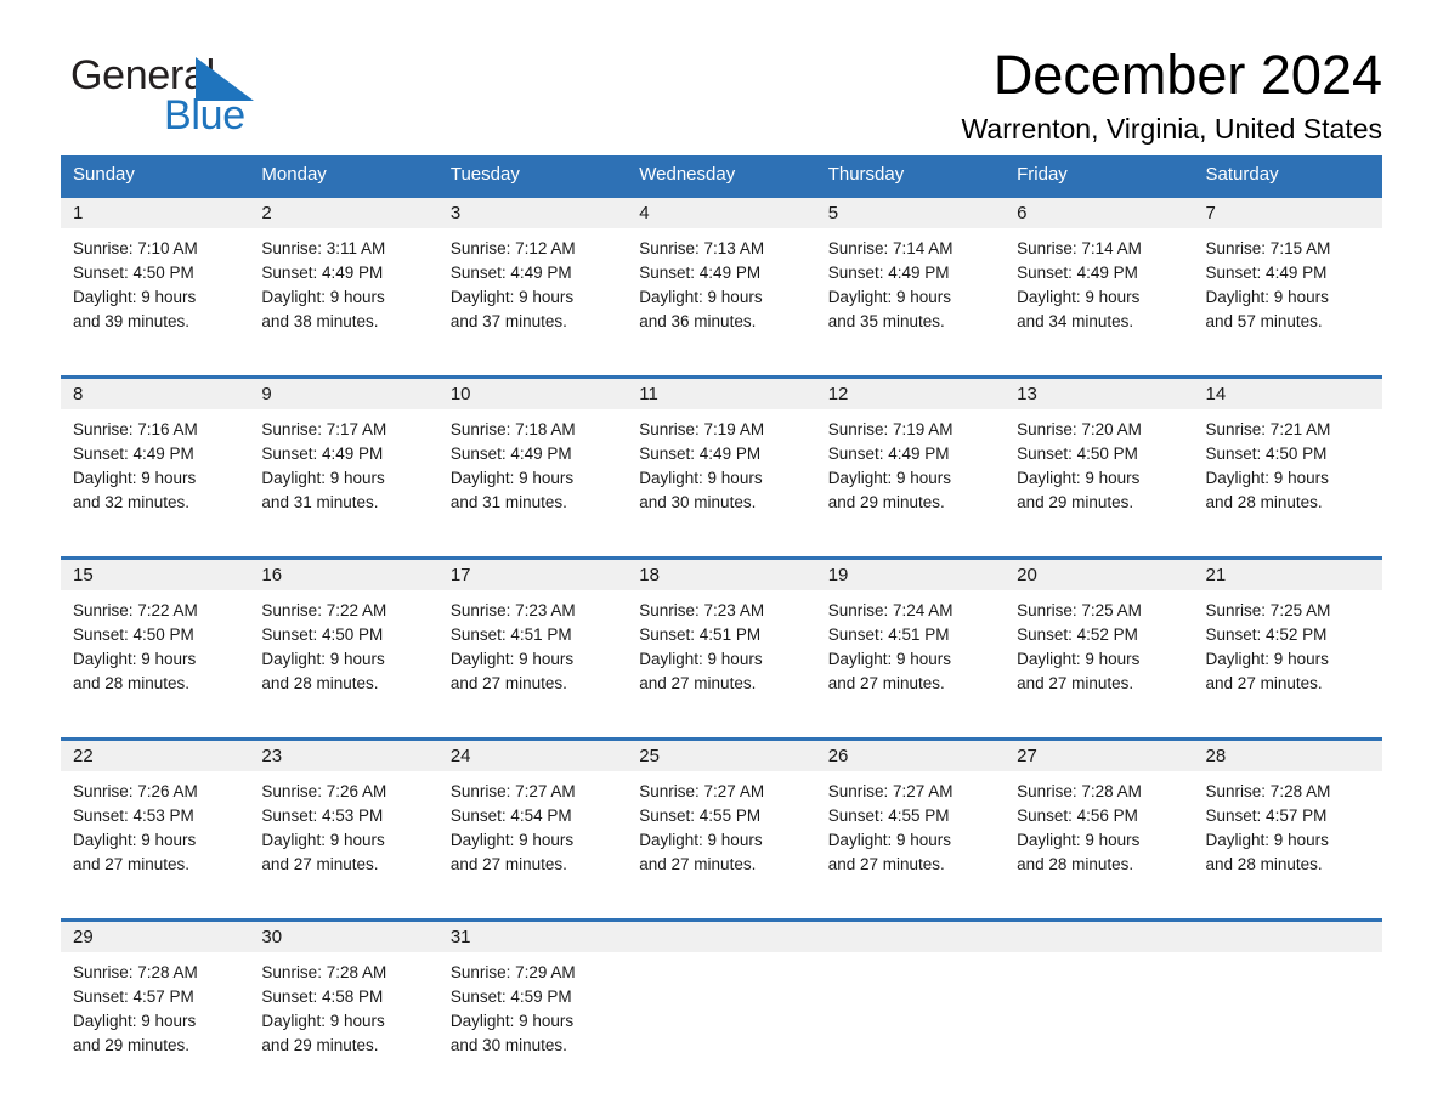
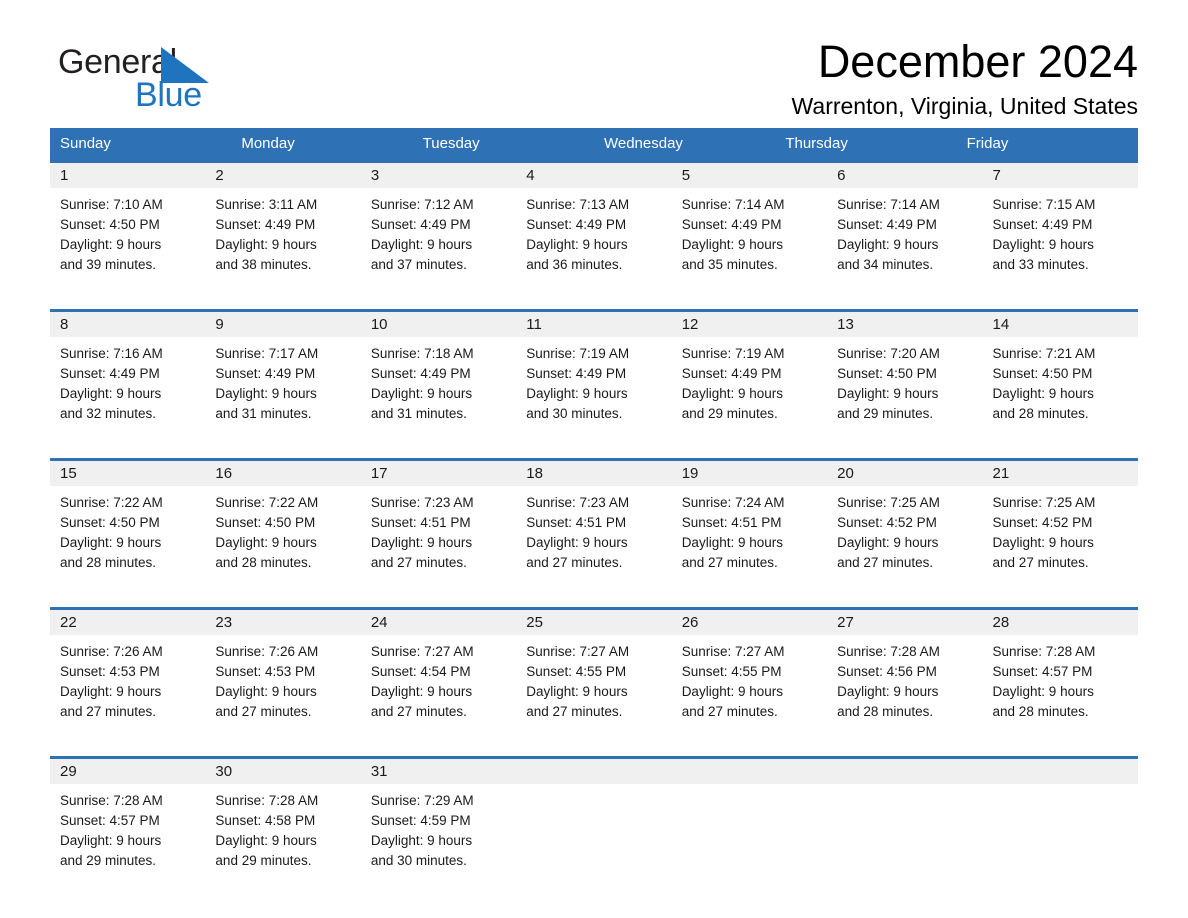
  Genera
  Blue
  December 2024
  Warrenton, Virginia, United States
  Sunday
  Monday
  Tuesday
  Wednesday
  Thursday
  Friday
- Saturday
  1
  Sunrise: 7:10 AM
  Sunset: 4:50 PM
  Daylight: 9 hours
  and 39 minutes.
  2
  Sunrise: 3:11 AM
  Sunset: 4:49 PM
  Daylight: 9 hours
  and 38 minutes.
  3
  Sunrise: 7:12 AM
  Sunset: 4:49 PM
  Daylight: 9 hours
  and 37 minutes.
  4
  Sunrise: 7:13 AM
  Sunset: 4:49 PM
  Daylight: 9 hours
  and 36 minutes.
  5
  Sunrise: 7:14 AM
  Sunset: 4:49 PM
  Daylight: 9 hours
  and 35 minutes.
  6
  Sunrise: 7:14 AM
  Sunset: 4:49 PM
  Daylight: 9 hours
  and 34 minutes.
  7
  Sunrise: 7:15 AM
  Sunset: 4:49 PM
  Daylight: 9 hours
- and 57 minutes.
+ and 33 minutes.
  8
  Sunrise: 7:16 AM
  Sunset: 4:49 PM
  Daylight: 9 hours
  and 32 minutes.
  9
  Sunrise: 7:17 AM
  Sunset: 4:49 PM
  Daylight: 9 hours
  and 31 minutes.
  10
  Sunrise: 7:18 AM
  Sunset: 4:49 PM
  Daylight: 9 hours
  and 31 minutes.
  11
  Sunrise: 7:19 AM
  Sunset: 4:49 PM
  Daylight: 9 hours
  and 30 minutes.
  12
  Sunrise: 7:19 AM
  Sunset: 4:49 PM
  Daylight: 9 hours
  and 29 minutes.
  13
  Sunrise: 7:20 AM
  Sunset: 4:50 PM
  Daylight: 9 hours
  and 29 minutes.
  14
  Sunrise: 7:21 AM
  Sunset: 4:50 PM
  Daylight: 9 hours
  and 28 minutes.
  15
  Sunrise: 7:22 AM
  Sunset: 4:50 PM
  Daylight: 9 hours
  and 28 minutes.
  16
  Sunrise: 7:22 AM
  Sunset: 4:50 PM
  Daylight: 9 hours
  and 28 minutes.
  17
  Sunrise: 7:23 AM
  Sunset: 4:51 PM
  Daylight: 9 hours
  and 27 minutes.
  18
  Sunrise: 7:23 AM
  Sunset: 4:51 PM
  Daylight: 9 hours
  and 27 minutes.
  19
  Sunrise: 7:24 AM
  Sunset: 4:51 PM
  Daylight: 9 hours
  and 27 minutes.
  20
  Sunrise: 7:25 AM
  Sunset: 4:52 PM
  Daylight: 9 hours
  and 27 minutes.
  21
  Sunrise: 7:25 AM
  Sunset: 4:52 PM
  Daylight: 9 hours
  and 27 minutes.
  22
  Sunrise: 7:26 AM
  Sunset: 4:53 PM
  Daylight: 9 hours
  and 27 minutes.
  23
  Sunrise: 7:26 AM
  Sunset: 4:53 PM
  Daylight: 9 hours
  and 27 minutes.
  24
  Sunrise: 7:27 AM
  Sunset: 4:54 PM
  Daylight: 9 hours
  and 27 minutes.
  25
  Sunrise: 7:27 AM
  Sunset: 4:55 PM
  Daylight: 9 hours
  and 27 minutes.
  26
  Sunrise: 7:27 AM
  Sunset: 4:55 PM
  Daylight: 9 hours
  and 27 minutes.
  27
  Sunrise: 7:28 AM
  Sunset: 4:56 PM
  Daylight: 9 hours
  and 28 minutes.
  28
  Sunrise: 7:28 AM
  Sunset: 4:57 PM
  Daylight: 9 hours
  and 28 minutes.
  29
  Sunrise: 7:28 AM
  Sunset: 4:57 PM
  Daylight: 9 hours
  and 29 minutes.
  30
  Sunrise: 7:28 AM
  Sunset: 4:58 PM
  Daylight: 9 hours
  and 29 minutes.
  31
  Sunrise: 7:29 AM
  Sunset: 4:59 PM
  Daylight: 9 hours
  and 30 minutes.
